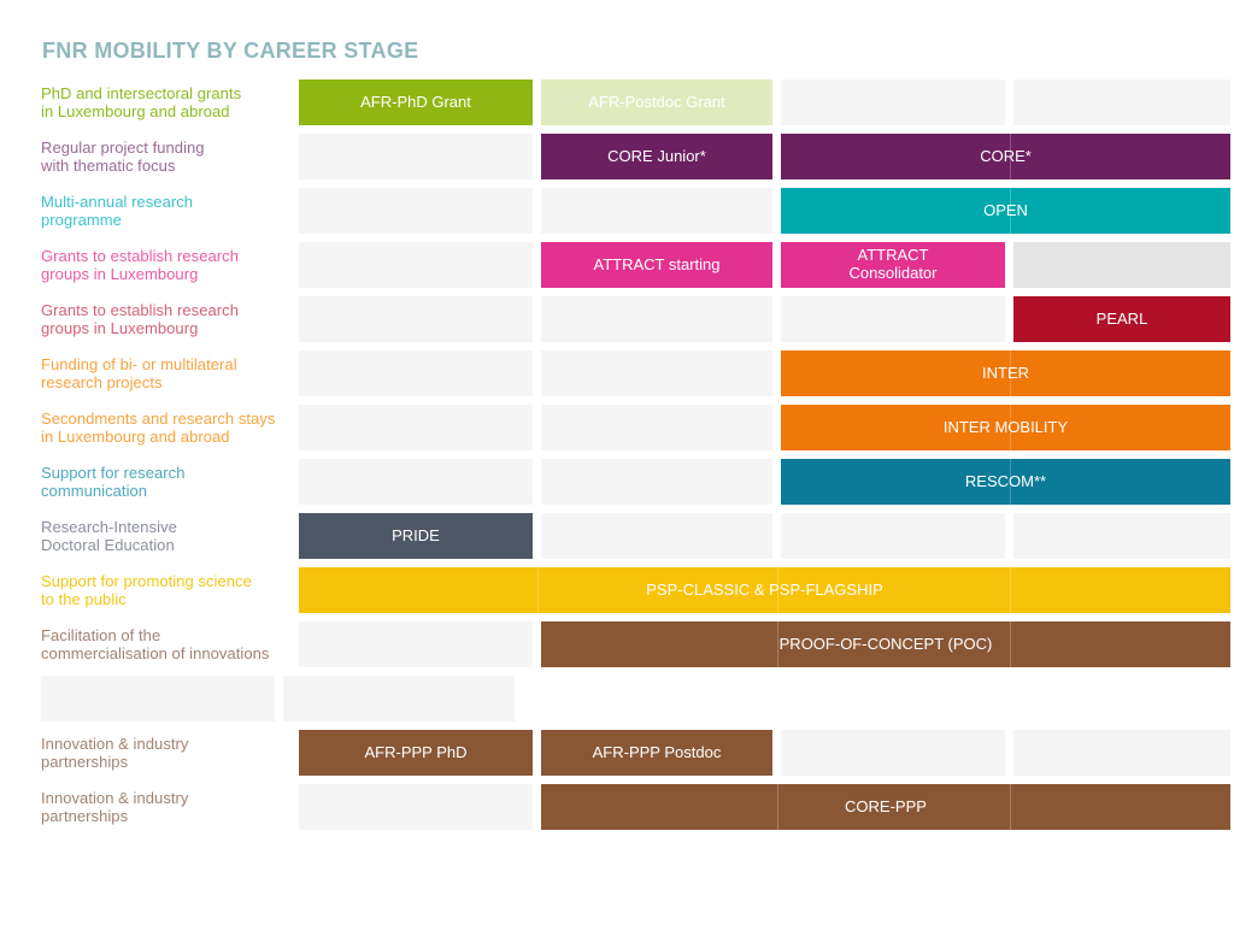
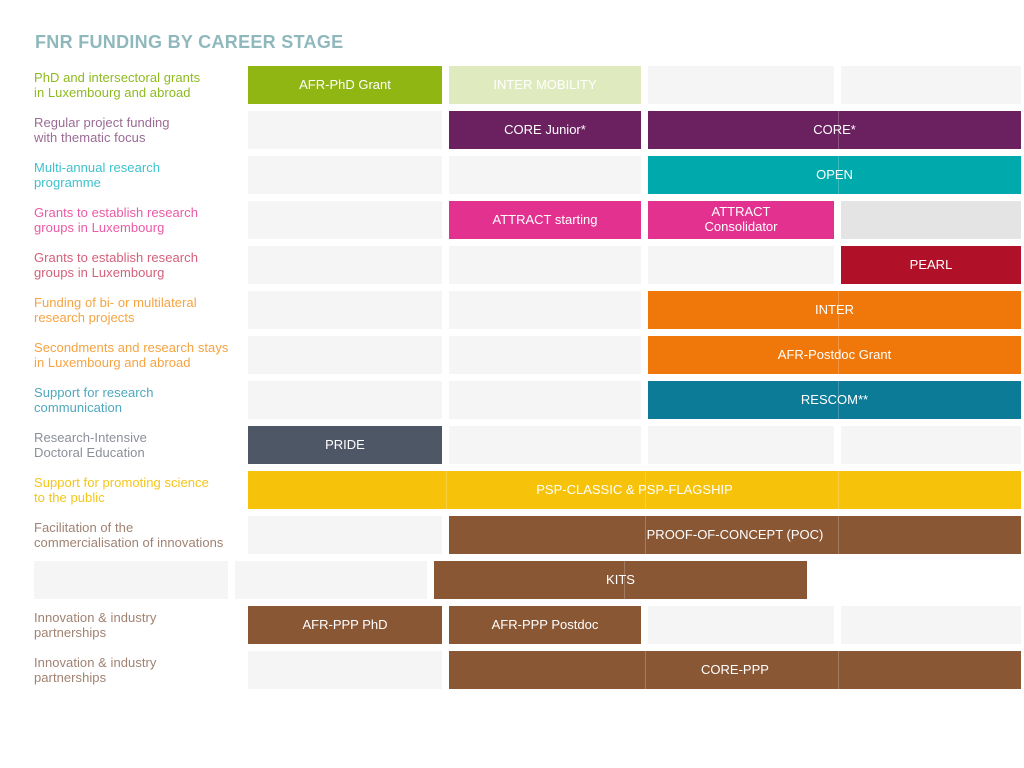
- FNR MOBILITY BY CAREER STAGE
+ FNR FUNDING BY CAREER STAGE
  PhD and intersectoral grants
  in Luxembourg and abroad
  AFR-PhD Grant
- AFR-Postdoc Grant
+ INTER MOBILITY
  Regular project funding
  with thematic focus
  CORE Junior*
  CORE*
  Multi-annual research
  programme
  OPEN
  Grants to establish research
  groups in Luxembourg
  ATTRACT starting
  ATTRACT
  Consolidator
  Grants to establish research
  groups in Luxembourg
  PEARL
  Funding of bi- or multilateral
  research projects
  INTER
  Secondments and research stays
  in Luxembourg and abroad
- INTER MOBILITY
+ AFR-Postdoc Grant
  Support for research
  communication
  RESCOM**
  Research-Intensive
  Doctoral Education
  PRIDE
  Support for promoting science
  to the public
  PSP-CLASSIC & PSP-FLAGSHIP
  Facilitation of the
  commercialisation of innovations
  PROOF-OF-CONCEPT (POC)
+ KITS
  Innovation & industry
  partnerships
  AFR-PPP PhD
  AFR-PPP Postdoc
  Innovation & industry
  partnerships
  CORE-PPP
